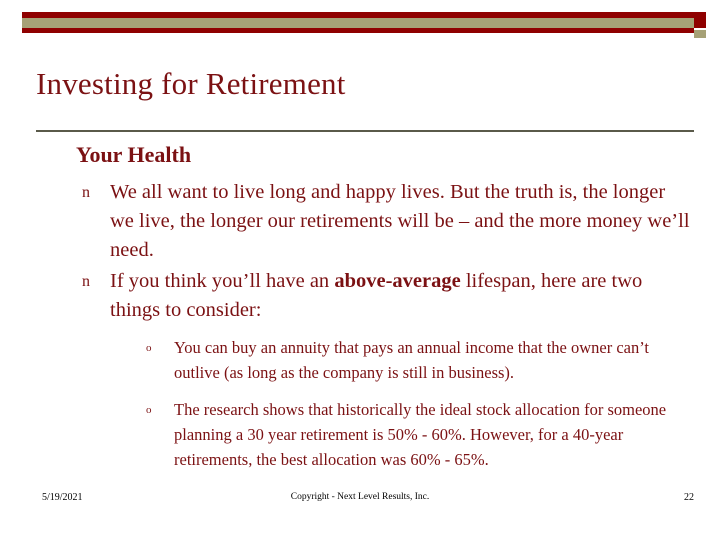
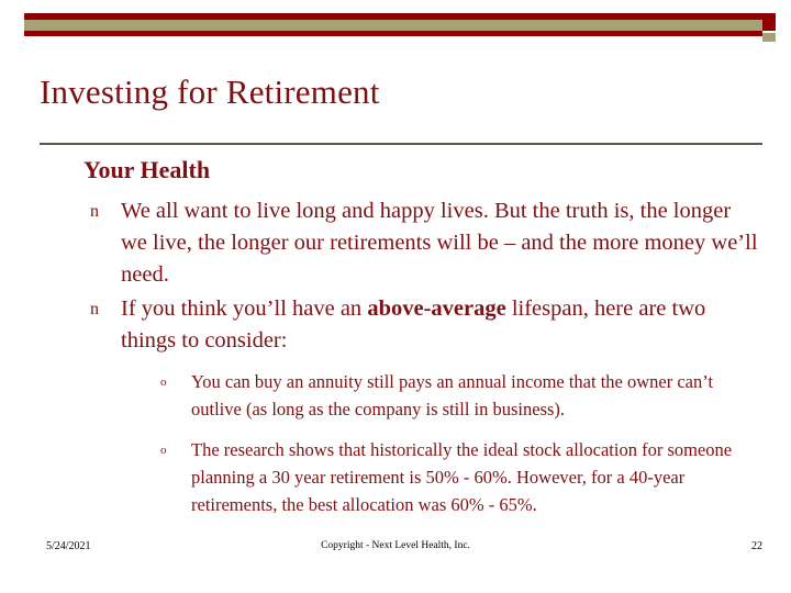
  Investing for Retirement
  Your Health
  n
  We all want to live long and happy lives. But the truth is, the longer we live, the longer our retirements will be – and the more money we’ll need.
  n
  If you think you’ll have an above-average lifespan, here are two things to consider:
  o
- You can buy an annuity that pays an annual income that the owner can’t outlive (as long as the company is still in business).
+ You can buy an annuity still pays an annual income that the owner can’t outlive (as long as the company is still in business).
  o
  The research shows that historically the ideal stock allocation for someone planning a 30 year retirement is 50% - 60%. However, for a 40-year retirements, the best allocation was 60% - 65%.
- 5/19/2021
+ 5/24/2021
- Copyright - Next Level Results, Inc.
+ Copyright - Next Level Health, Inc.
  22
